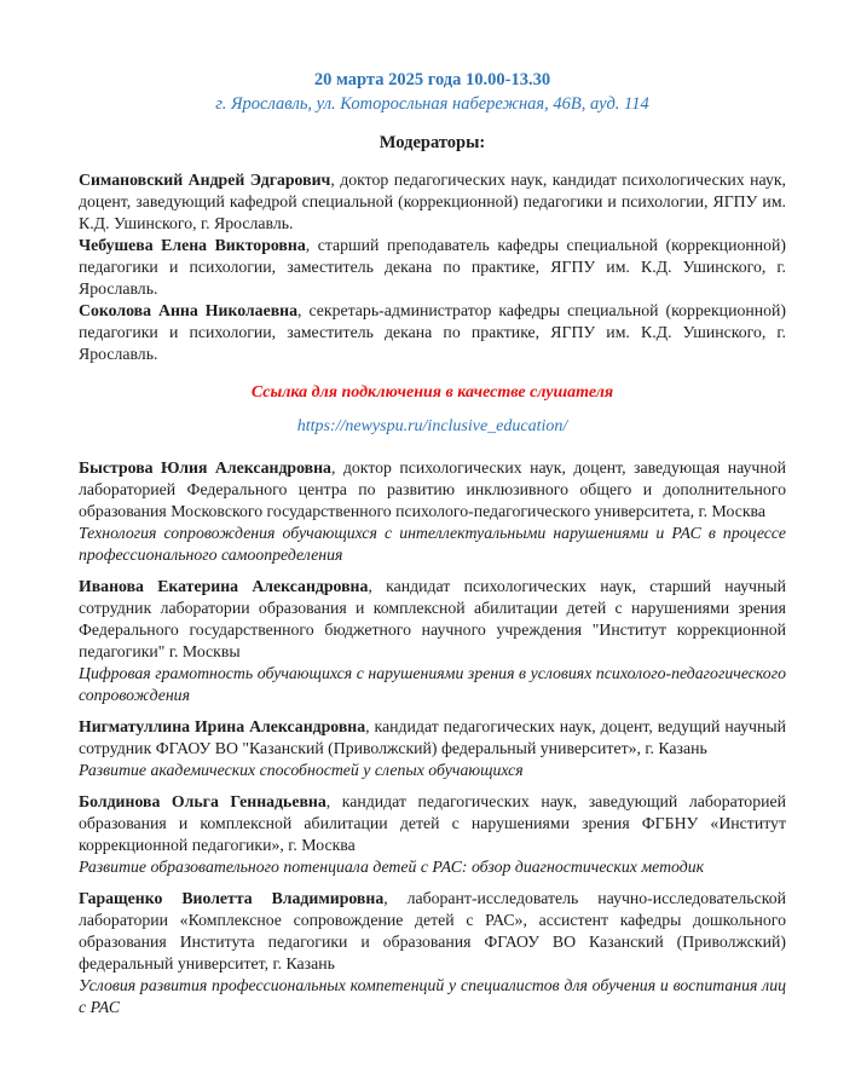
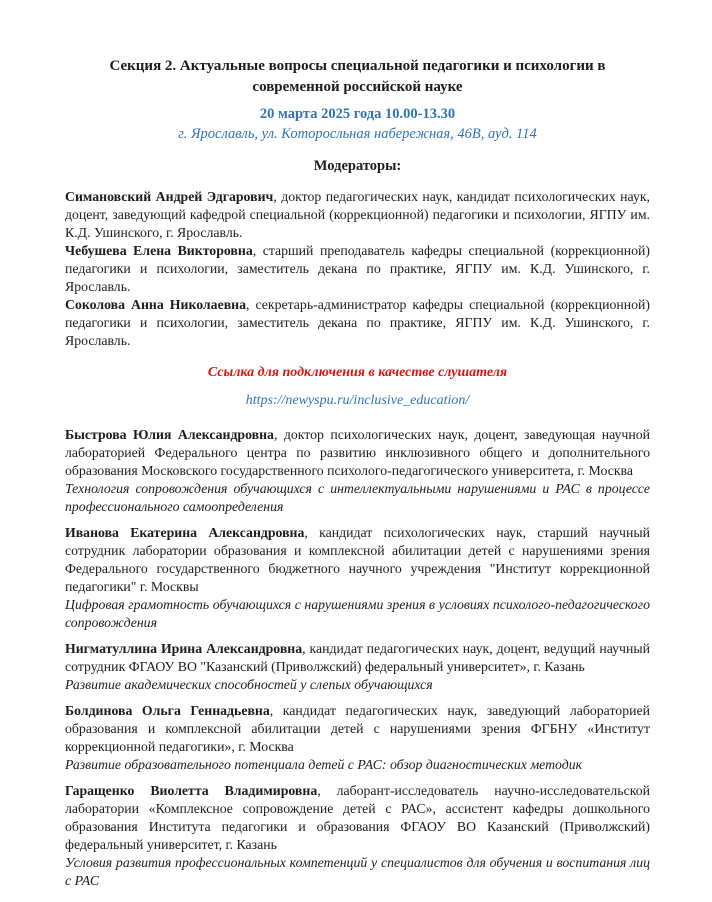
+ Секция 2. Актуальные вопросы специальной педагогики и психологии в современной российской науке
  20 марта 2025 года 10.00-13.30
  г. Ярославль, ул. Которосльная набережная, 46В, ауд. 114
  Модераторы:
  Симановский Андрей Эдгарович, доктор педагогических наук, кандидат психологических наук, доцент, заведующий кафедрой специальной (коррекционной) педагогики и психологии, ЯГПУ им. К.Д. Ушинского, г. Ярославль.
  Чебушева Елена Викторовна, старший преподаватель кафедры специальной (коррекционной) педагогики и психологии, заместитель декана по практике, ЯГПУ им. К.Д. Ушинского, г. Ярославль.
  Соколова Анна Николаевна, секретарь-администратор кафедры специальной (коррекционной) педагогики и психологии, заместитель декана по практике, ЯГПУ им. К.Д. Ушинского, г. Ярославль.
  Ссылка для подключения в качестве слушателя
  https://newyspu.ru/inclusive_education/
  Быстрова Юлия Александровна, доктор психологических наук, доцент, заведующая научной лабораторией Федерального центра по развитию инклюзивного общего и дополнительного образования Московского государственного психолого-педагогического университета, г. Москва
  Технология сопровождения обучающихся с интеллектуальными нарушениями и РАС в процессе профессионального самоопределения
  Иванова Екатерина Александровна, кандидат психологических наук, старший научный сотрудник лаборатории образования и комплексной абилитации детей с нарушениями зрения Федерального государственного бюджетного научного учреждения "Институт коррекционной педагогики" г. Москвы
  Цифровая грамотность обучающихся с нарушениями зрения в условиях психолого-педагогического сопровождения
  Нигматуллина Ирина Александровна, кандидат педагогических наук, доцент, ведущий научный сотрудник ФГАОУ ВО "Казанский (Приволжский) федеральный университет», г. Казань
  Развитие академических способностей у слепых обучающихся
  Болдинова Ольга Геннадьевна, кандидат педагогических наук, заведующий лабораторией образования и комплексной абилитации детей с нарушениями зрения ФГБНУ «Институт коррекционной педагогики», г. Москва
  Развитие образовательного потенциала детей с РАС: обзор диагностических методик
  Гаращенко Виолетта Владимировна, лаборант-исследователь научно-исследовательской лаборатории «Комплексное сопровождение детей с РАС», ассистент кафедры дошкольного образования Института педагогики и образования ФГАОУ ВО Казанский (Приволжский) федеральный университет, г. Казань
  Условия развития профессиональных компетенций у специалистов для обучения и воспитания лиц с РАС
